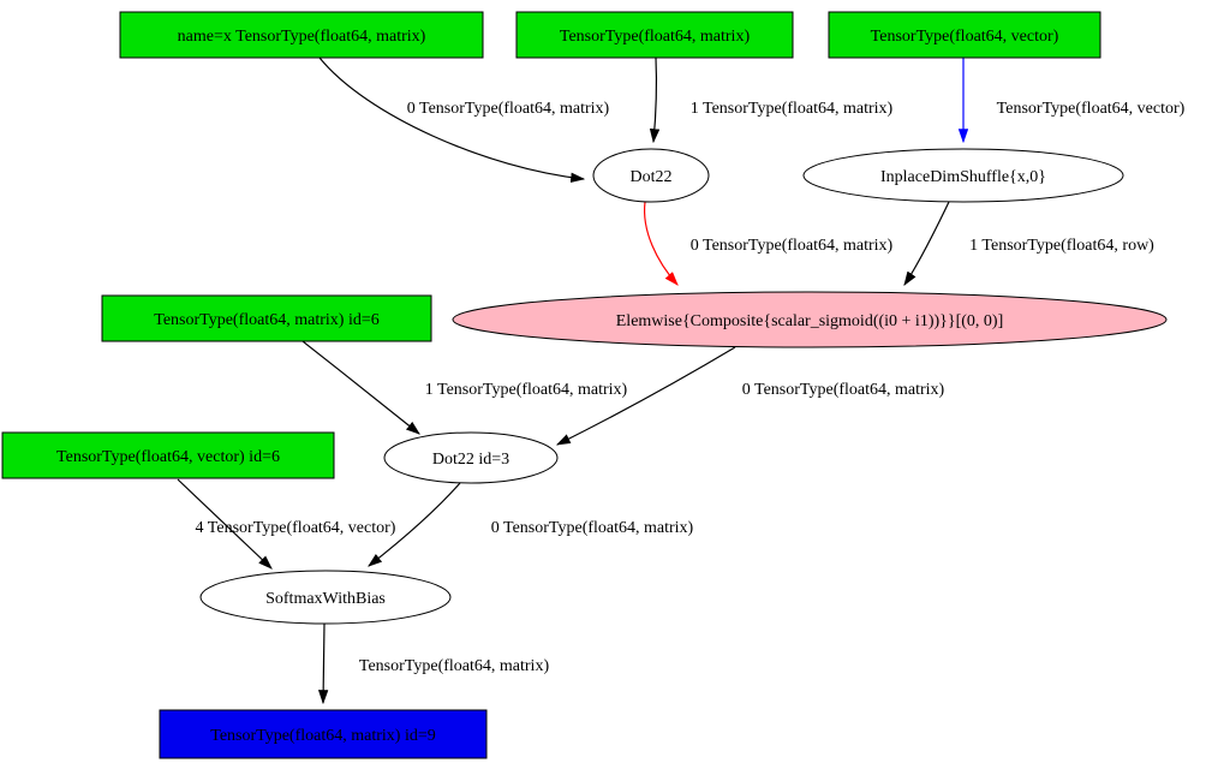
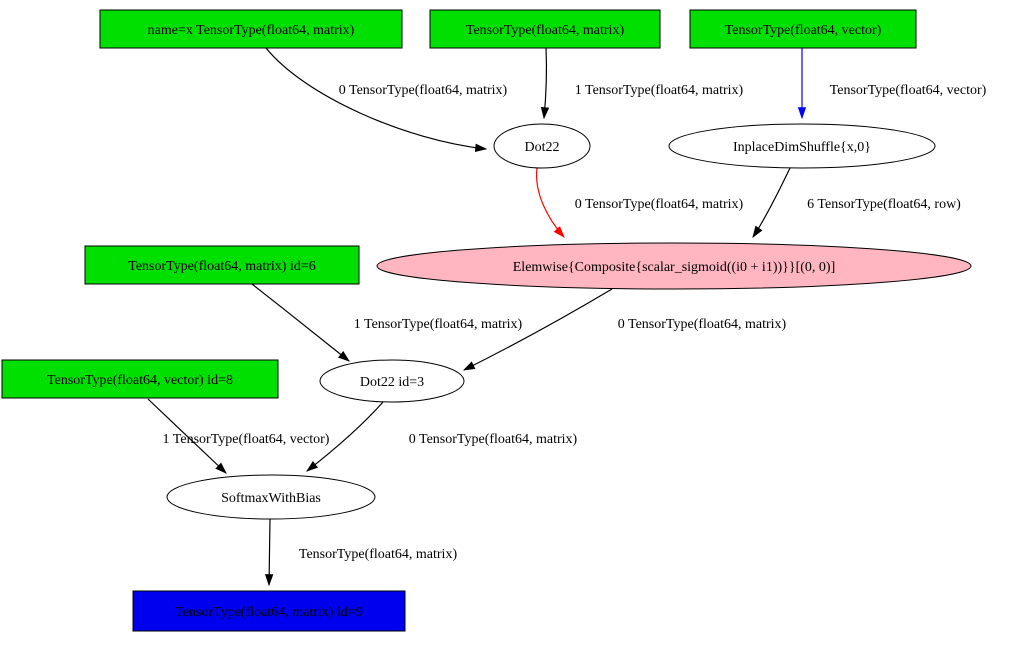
  0 TensorType(float64, matrix)
  1 TensorType(float64, matrix)
  TensorType(float64, vector)
  0 TensorType(float64, matrix)
- 1 TensorType(float64, row)
+ 6 TensorType(float64, row)
  1 TensorType(float64, matrix)
  0 TensorType(float64, matrix)
- 4 TensorType(float64, vector)
+ 1 TensorType(float64, vector)
  0 TensorType(float64, matrix)
  TensorType(float64, matrix)
  name=x TensorType(float64, matrix)
  TensorType(float64, matrix)
  TensorType(float64, vector)
  Dot22
  InplaceDimShuffle{x,0}
  Elemwise{Composite{scalar_sigmoid((i0 + i1))}}[(0, 0)]
  TensorType(float64, matrix) id=6
  Dot22 id=3
- TensorType(float64, vector) id=6
+ TensorType(float64, vector) id=8
  SoftmaxWithBias
  TensorType(float64, matrix) id=9
